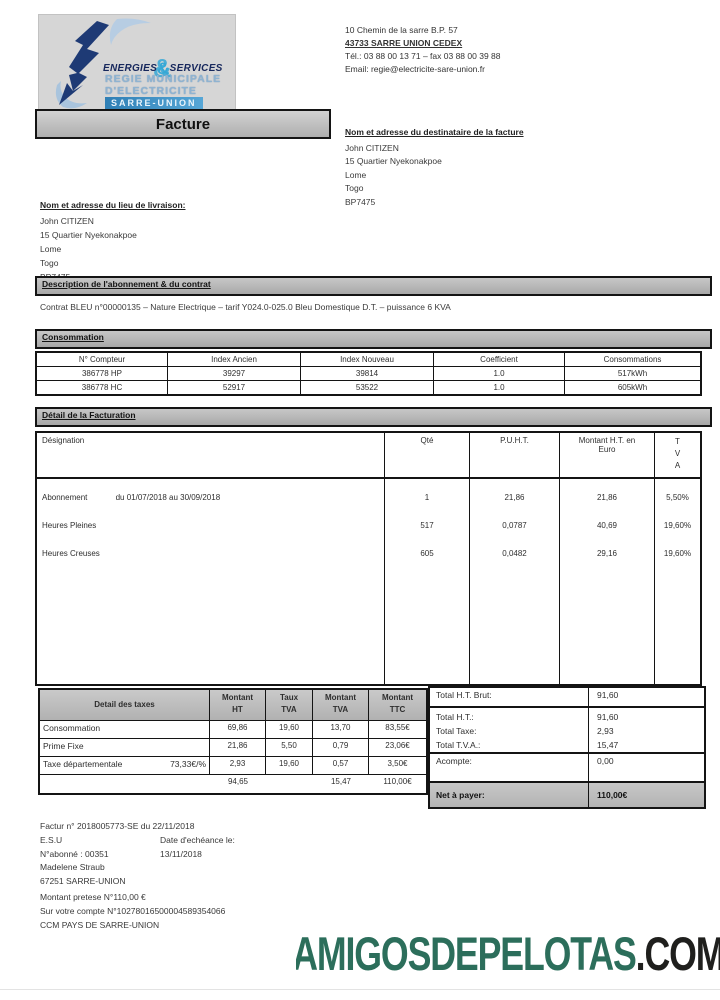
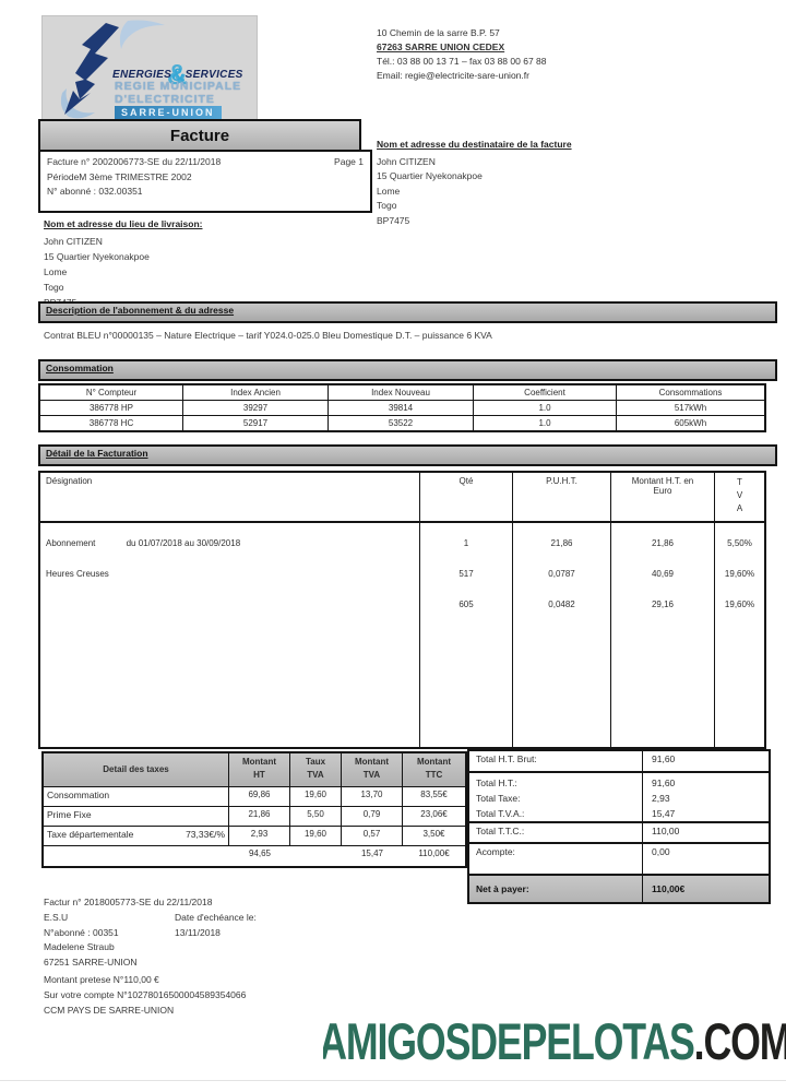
  &
  ENERGIES&SERVICES
  REGIE MUNICIPALE
  D'ELECTRICITE
  SARRE-UNION
  10 Chemin de la sarre B.P. 57
- 43733 SARRE UNION CEDEX
+ 67263 SARRE UNION CEDEX
- Tél.: 03 88 00 13 71 – fax 03 88 00 39 88
+ Tél.: 03 88 00 13 71 – fax 03 88 00 67 88
  Email: regie@electricite-sare-union.fr
  Facture
+ Facture n° 2002006773-SE du 22/11/2018
+ Page 1
+ PériodeM 3ème TRIMESTRE 2002
+ N° abonné : 032.00351
  Nom et adresse du destinataire de la facture
  John CITIZEN
  15 Quartier Nyekonakpoe
  Lome
  Togo
  BP7475
  Nom et adresse du lieu de livraison:
  John CITIZEN
  15 Quartier Nyekonakpoe
  Lome
  Togo
- Description de l'abonnement & du contrat
+ Description de l'abonnement & du adresse
  Contrat BLEU n°00000135 – Nature Electrique – tarif Y024.0-025.0 Bleu Domestique D.T. – puissance 6 KVA
  Consommation
  N° Compteur
  Index Ancien
  Index Nouveau
  Coefficient
  Consommations
  386778 HP
  39297
  39814
  1.0
  517kWh
  386778 HC
  52917
  53522
  1.0
  605kWh
  Détail de la Facturation
  Désignation
  Qté
  P.U.H.T.
  Montant H.T. en
  Euro
  T
  V
  A
  Abonnement du 01/07/2018 au 30/09/2018
- Heures Pleines
  Heures Creuses
  1
  517
  605
  21,86
  0,0787
  0,0482
  21,86
  40,69
  29,16
  5,50%
  19,60%
  19,60%
  Detail des taxes
  Montant
  HT
  Taux
  TVA
  Montant
  TVA
  Montant
  TTC
  Consommation
  69,86
  19,60
  13,70
  83,55€
  Prime Fixe
  21,86
  5,50
  0,79
  23,06€
  Taxe départementale
  73,33€/%
  2,93
  19,60
  0,57
  3,50€
  94,65
  15,47
  110,00€
  Total H.T. Brut:
  91,60
  Total H.T.:
  Total Taxe:
  Total T.V.A.:
  91,60
  2,93
  15,47
+ Total T.T.C.:
+ 110,00
  Acompte:
  0,00
  Net à payer:
  110,00€
  Factur n° 2018005773-SE du 22/11/2018
  E.S.U
  Date d'echéance le:
  N°abonné : 00351
  13/11/2018
  Madelene Straub
  67251 SARRE-UNION
  Montant pretese N°110,00 €
  Sur votre compte N°10278016500004589354066
  CCM PAYS DE SARRE-UNION
  AMIGOSDEPELOTAS.COM
